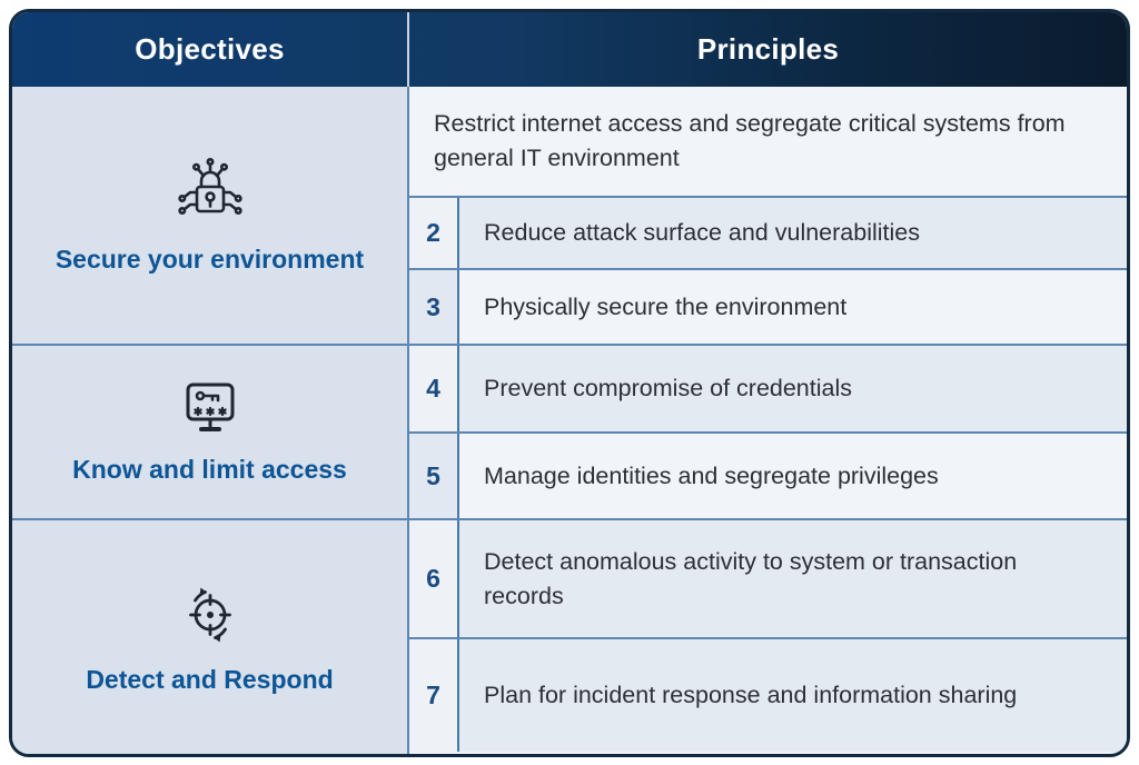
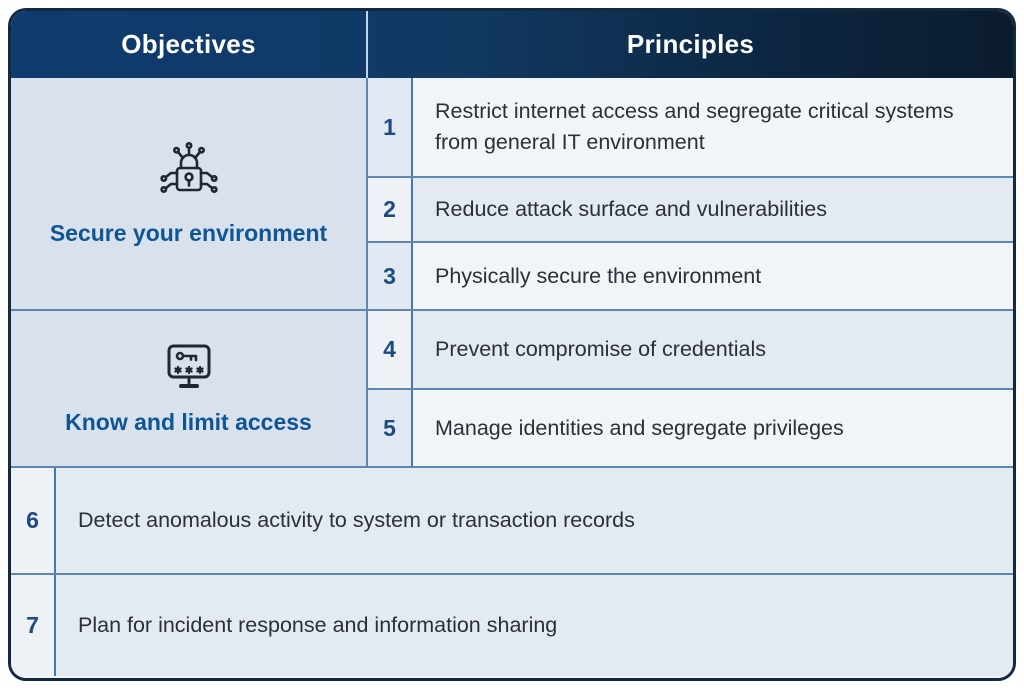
  Objectives
  Principles
  Secure your environment
+ 1
  Restrict internet access and segregate critical systems from general IT environment
  2
  Reduce attack surface and vulnerabilities
  3
  Physically secure the environment
  Know and limit access
  4
  Prevent compromise of credentials
  5
  Manage identities and segregate privileges
- Detect and Respond
  6
  Detect anomalous activity to system or transaction records
  7
  Plan for incident response and information sharing
